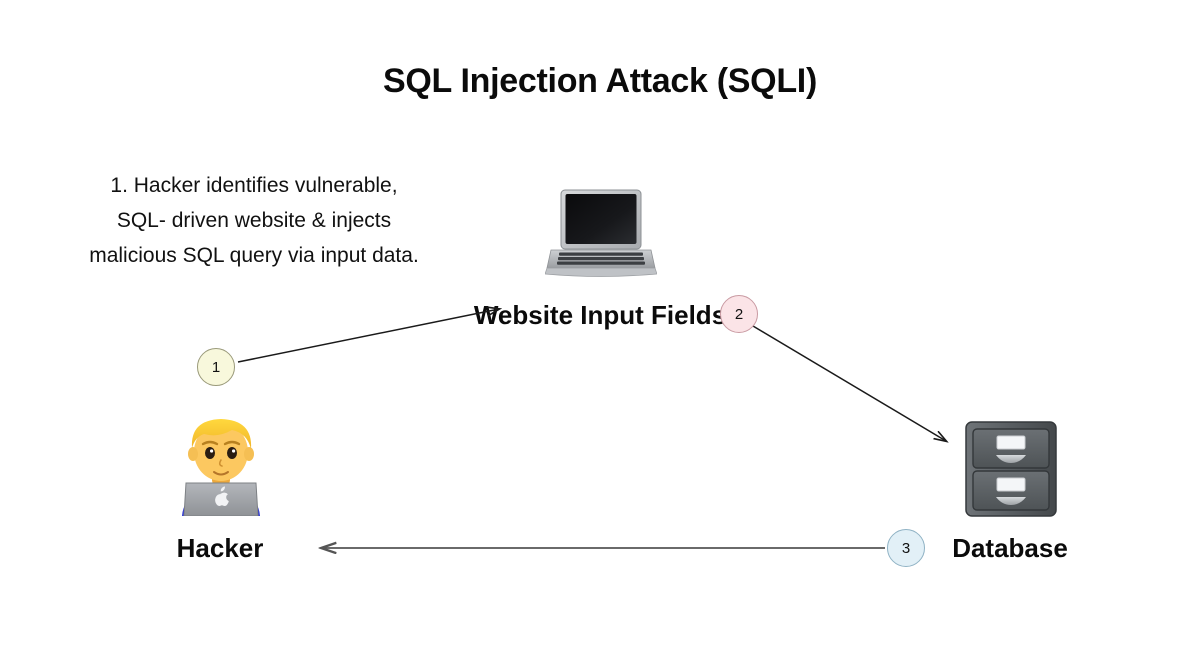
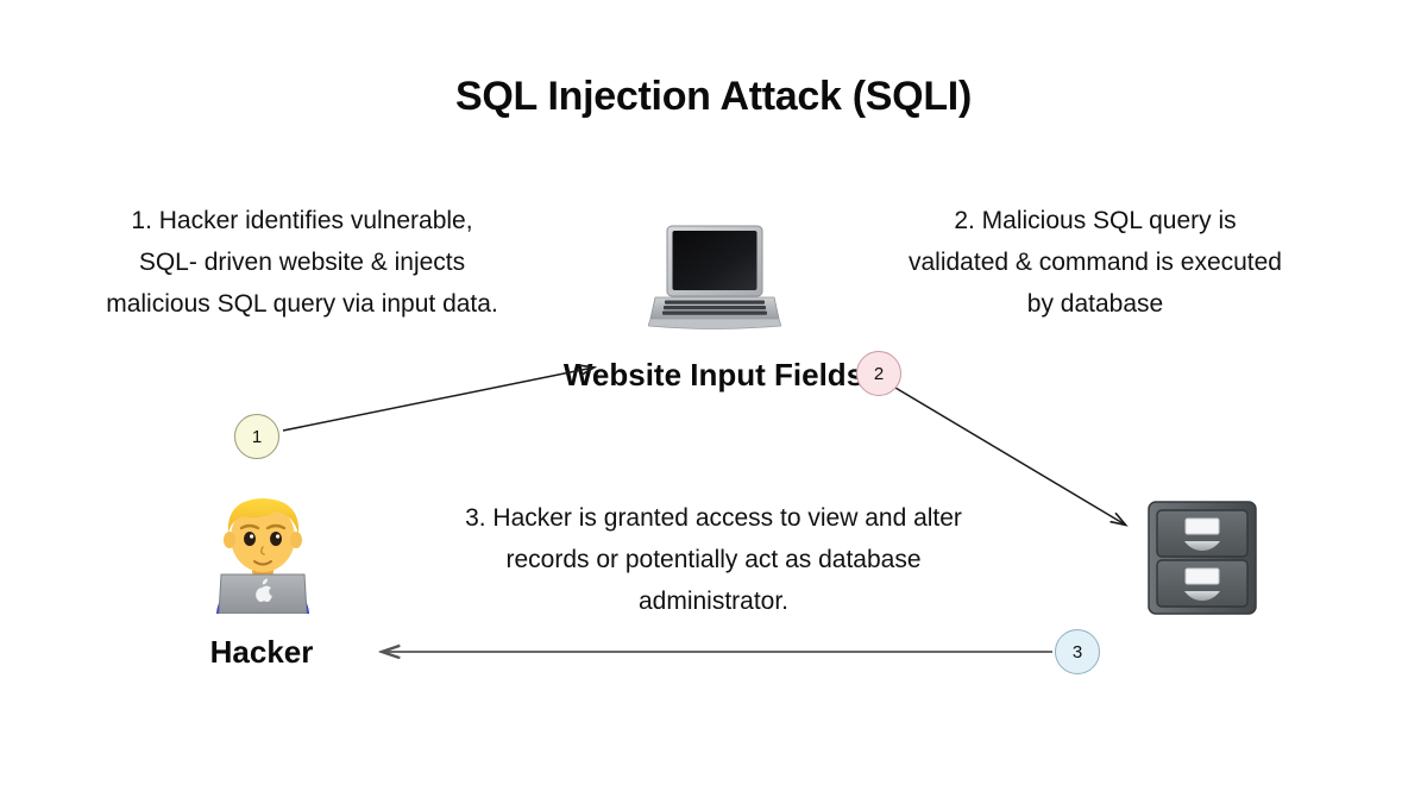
  SQL Injection Attack (SQLI)
  1. Hacker identifies vulnerable, SQL- driven website & injects malicious SQL query via input data.
+ 2. Malicious SQL query is validated & command is executed by database
+ 3. Hacker is granted access to view and alter records or potentially act as database administrator.
  Website Input Fields
  Hacker
- Database
  1
  2
  3
